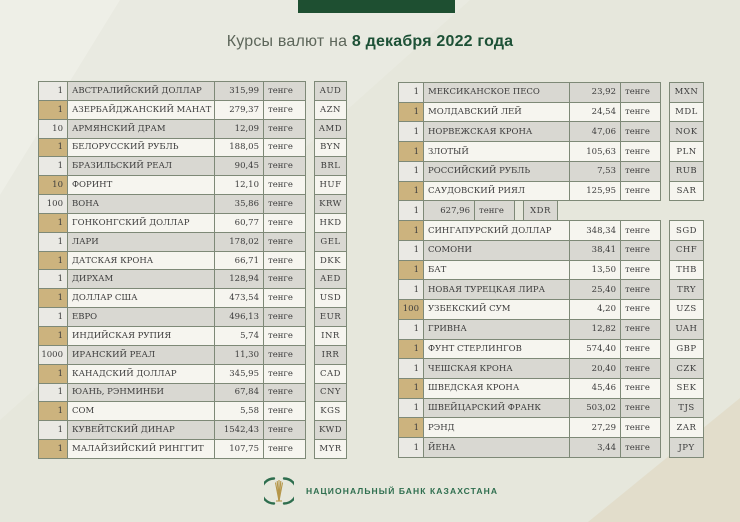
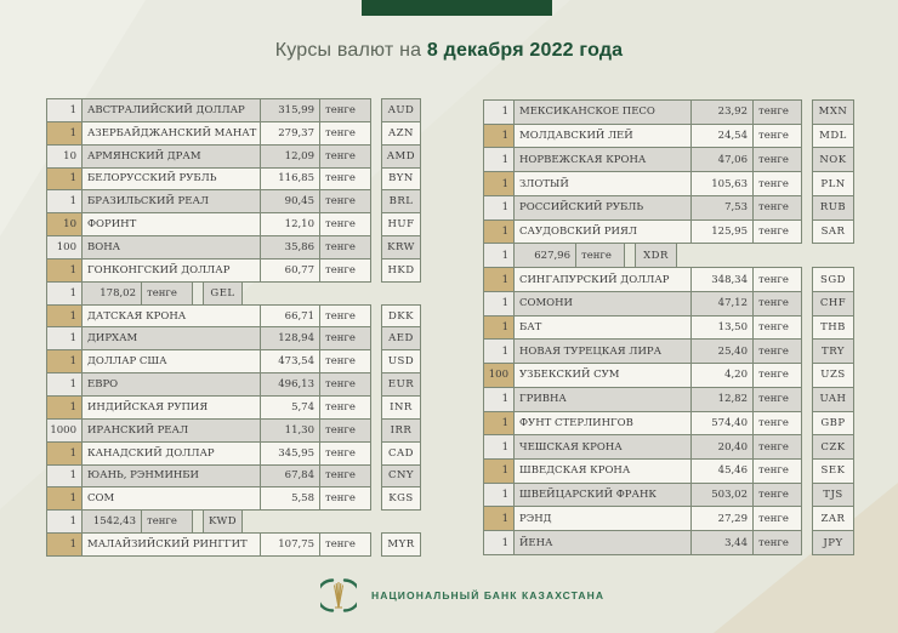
  Курсы валют на 8 декабря 2022 года
  1
  АВСТРАЛИЙСКИЙ ДОЛЛАР
  315,99
  тенге
  AUD
  1
  АЗЕРБАЙДЖАНСКИЙ МАНАТ
  279,37
  тенге
  AZN
  10
  АРМЯНСКИЙ ДРАМ
  12,09
  тенге
  AMD
  1
  БЕЛОРУССКИЙ РУБЛЬ
- 188,05
+ 116,85
  тенге
  BYN
  1
  БРАЗИЛЬСКИЙ РЕАЛ
  90,45
  тенге
  BRL
  10
  ФОРИНТ
  12,10
  тенге
  HUF
  100
  ВОНА
  35,86
  тенге
  KRW
  1
  ГОНКОНГСКИЙ ДОЛЛАР
  60,77
  тенге
  HKD
  1
- ЛАРИ
  178,02
  тенге
  GEL
  1
  ДАТСКАЯ КРОНА
  66,71
  тенге
  DKK
  1
  ДИРХАМ
  128,94
  тенге
  AED
  1
  ДОЛЛАР США
  473,54
  тенге
  USD
  1
  ЕВРО
  496,13
  тенге
  EUR
  1
  ИНДИЙСКАЯ РУПИЯ
  5,74
  тенге
  INR
  1000
  ИРАНСКИЙ РЕАЛ
  11,30
  тенге
  IRR
  1
  КАНАДСКИЙ ДОЛЛАР
  345,95
  тенге
  CAD
  1
  ЮАНЬ, РЭНМИНБИ
  67,84
  тенге
  CNY
  1
  СОМ
  5,58
  тенге
  KGS
  1
- КУВЕЙТСКИЙ ДИНАР
  1542,43
  тенге
  KWD
  1
  МАЛАЙЗИЙСКИЙ РИНГГИТ
  107,75
  тенге
  MYR
  1
  МЕКСИКАНСКОЕ ПЕСО
  23,92
  тенге
  MXN
  1
  МОЛДАВСКИЙ ЛЕЙ
  24,54
  тенге
  MDL
  1
  НОРВЕЖСКАЯ КРОНА
  47,06
  тенге
  NOK
  1
  ЗЛОТЫЙ
  105,63
  тенге
  PLN
  1
  РОССИЙСКИЙ РУБЛЬ
  7,53
  тенге
  RUB
  1
  САУДОВСКИЙ РИЯЛ
  125,95
  тенге
  SAR
  1
  627,96
  тенге
  XDR
  1
  СИНГАПУРСКИЙ ДОЛЛАР
  348,34
  тенге
  SGD
  1
  СОМОНИ
- 38,41
+ 47,12
  тенге
  CHF
  1
  БАТ
  13,50
  тенге
  THB
  1
  НОВАЯ ТУРЕЦКАЯ ЛИРА
  25,40
  тенге
  TRY
  100
  УЗБЕКСКИЙ СУМ
  4,20
  тенге
  UZS
  1
  ГРИВНА
  12,82
  тенге
  UAH
  1
  ФУНТ СТЕРЛИНГОВ
  574,40
  тенге
  GBP
  1
  ЧЕШСКАЯ КРОНА
  20,40
  тенге
  CZK
  1
  ШВЕДСКАЯ КРОНА
  45,46
  тенге
  SEK
  1
  ШВЕЙЦАРСКИЙ ФРАНК
  503,02
  тенге
  TJS
  1
  РЭНД
  27,29
  тенге
  ZAR
  1
  ЙЕНА
  3,44
  тенге
  JPY
  НАЦИОНАЛЬНЫЙ БАНК КАЗАХСТАНА
